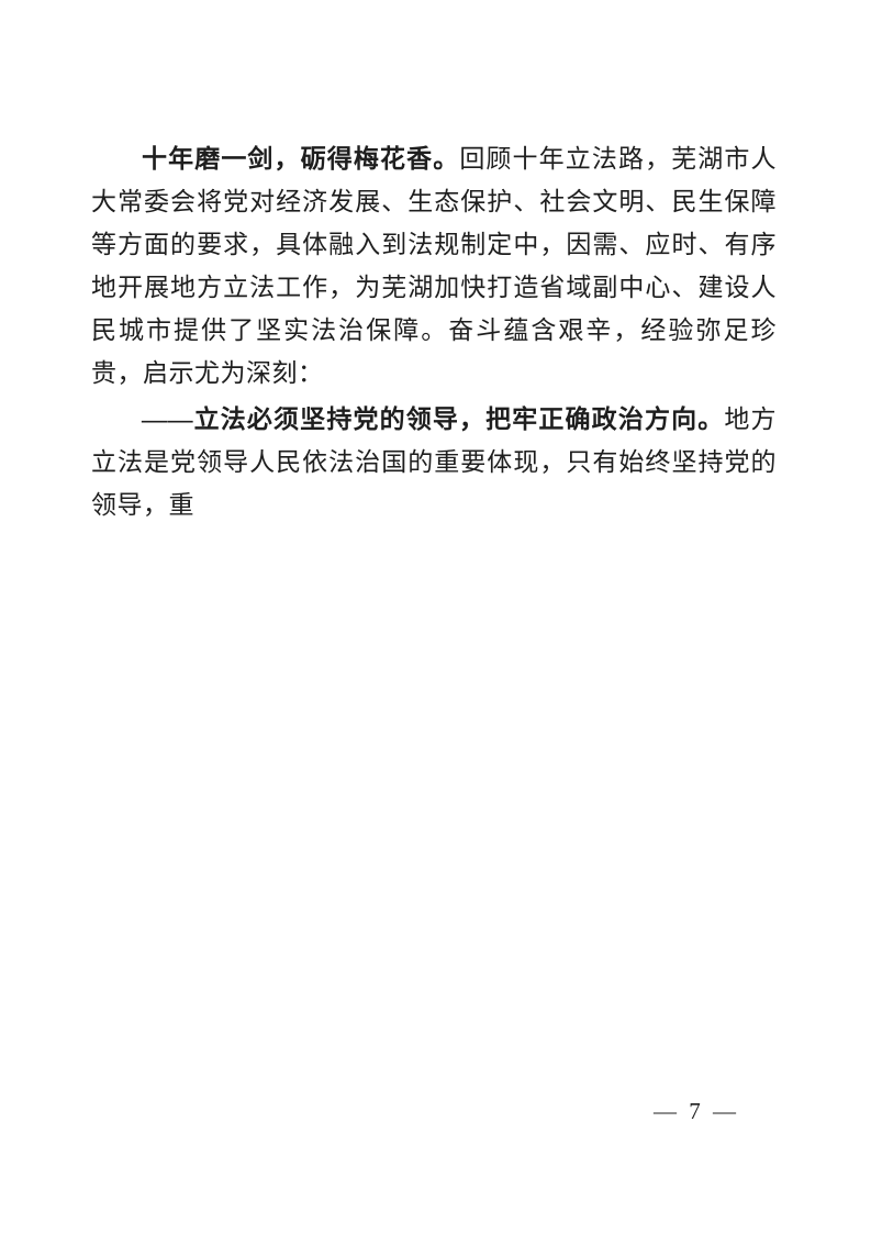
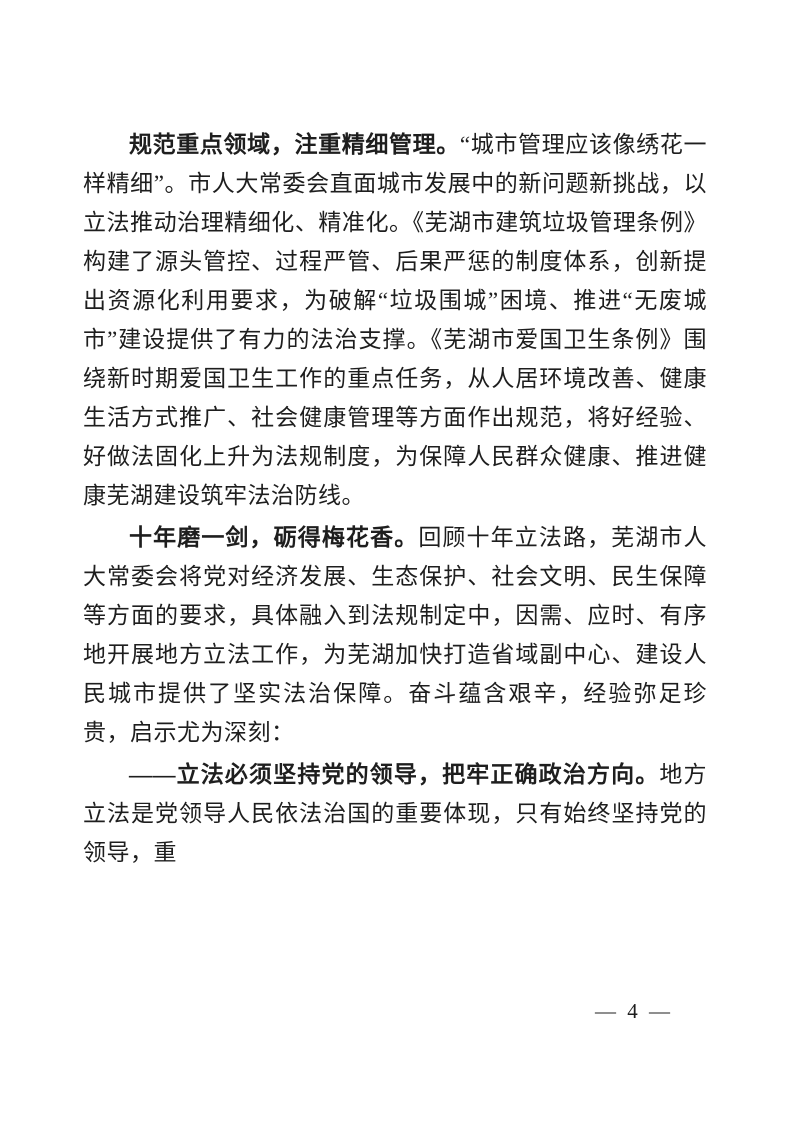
+ 规范重点领域，注重精细管理。“城市管理应该像绣花一样精细”。市人大常委会直面城市发展中的新问题新挑战，以立法推动治理精细化、精准化。《芜湖市建筑垃圾管理条例》构建了源头管控、过程严管、后果严惩的制度体系，创新提出资源化利用要求，为破解“垃圾围城”困境、推进“无废城市”建设提供了有力的法治支撑。《芜湖市爱国卫生条例》围绕新时期爱国卫生工作的重点任务，从人居环境改善、健康生活方式推广、社会健康管理等方面作出规范，将好经验、好做法固化上升为法规制度，为保障人民群众健康、推进健康芜湖建设筑牢法治防线。
  十年磨一剑，砺得梅花香。回顾十年立法路，芜湖市人大常委会将党对经济发展、生态保护、社会文明、民生保障等方面的要求，具体融入到法规制定中，因需、应时、有序地开展地方立法工作，为芜湖加快打造省域副中心、建设人民城市提供了坚实法治保障。奋斗蕴含艰辛，经验弥足珍贵，启示尤为深刻：
  ——立法必须坚持党的领导，把牢正确政治方向。地方立法是党领导人民依法治国的重要体现，只有始终坚持党的领导，重
- — 7 —
+ — 4 —
